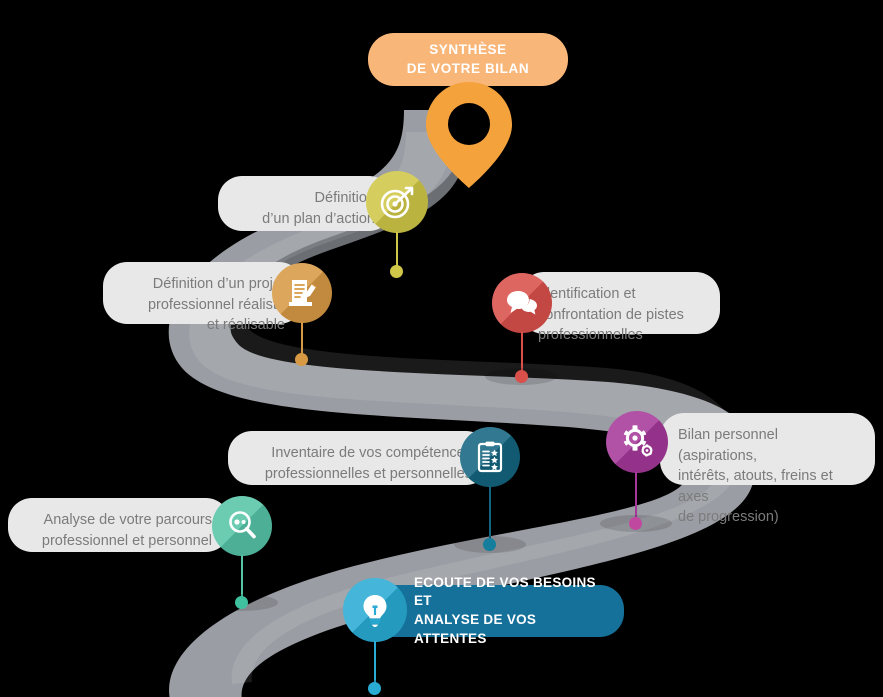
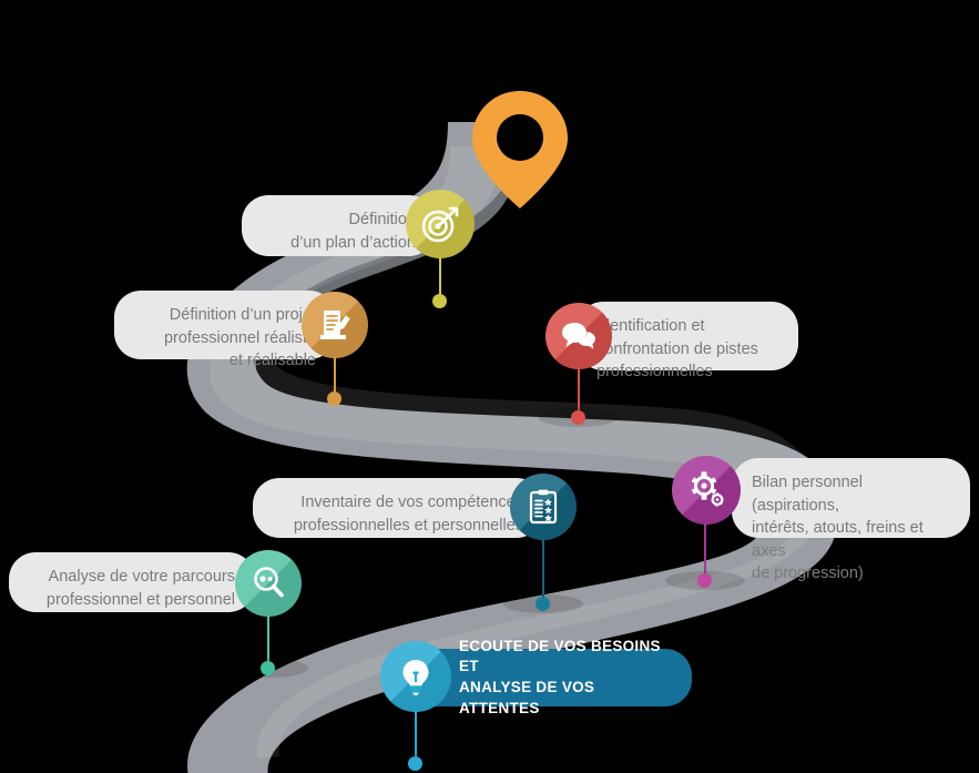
- SYNTHÈSE
- DE VOTRE BILAN
  Définitio
  d’un plan d’actio
  Définition d’un pro
  professionnel réalis
  et réalisable
  entification et
  nfrontation de pistes
  professionnelles
  Bilan personnel (aspirations,
  intérêts, atouts, freins et axes
  de progression)
  Inventaire de vos compétenc
  professionnelles et personnell
  Analyse de votre parcours
  professionnel et personnel
  ECOUTE DE VOS BESOINS ET
  ANALYSE DE VOS ATTENTES
